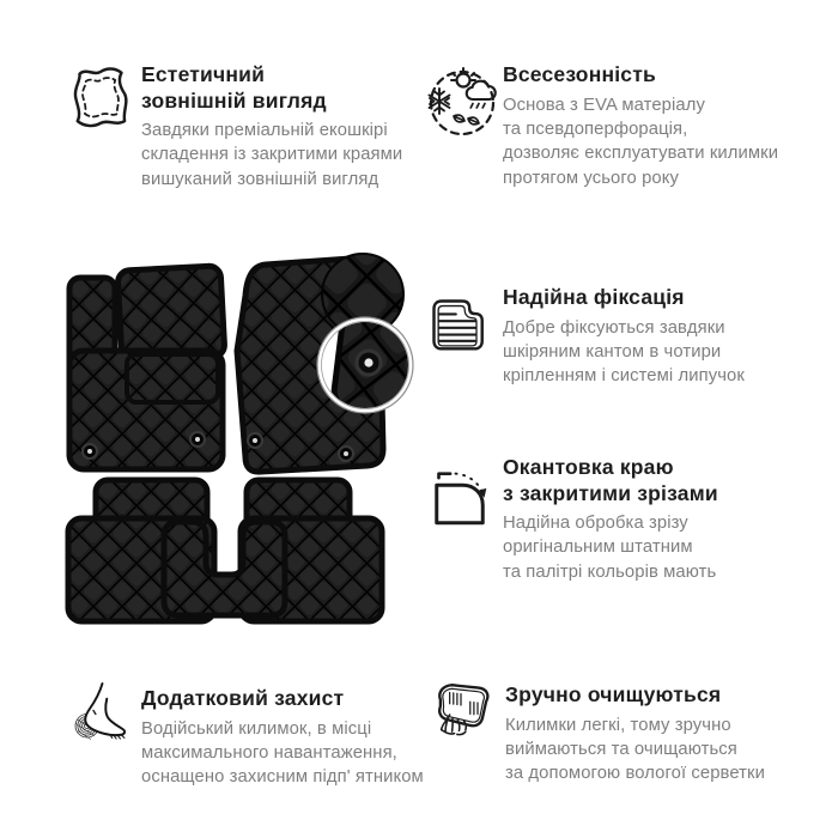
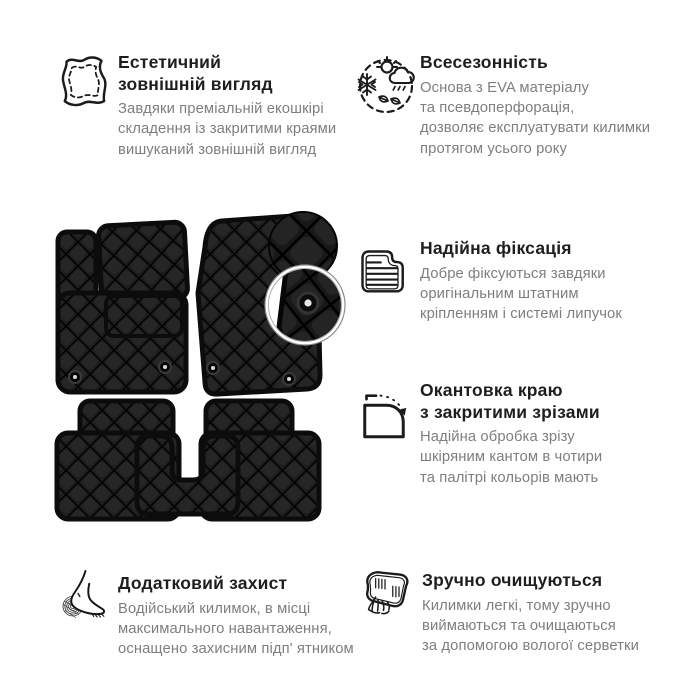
  Естетичний
  зовнішній вигляд
  Завдяки преміальній екошкірі
  складення із закритими краями
  вишуканий зовнішній вигляд
  Всесезонність
  Основа з EVA матеріалу
  та псевдоперфорація,
  дозволяє експлуатувати килимки
  протягом усього року
  Надійна фіксація
  Добре фіксуються завдяки
- шкіряним кантом в чотири
+ оригінальним штатним
  кріпленням і системі липучок
  Окантовка краю
  з закритими зрізами
  Надійна обробка зрізу
- оригінальним штатним
+ шкіряним кантом в чотири
  та палітрі кольорів мають
  Додатковий захист
  Водійський килимок, в місці
  максимального навантаження,
  оснащено захисним підп' ятником
  Зручно очищуються
  Килимки легкі, тому зручно
  виймаються та очищаються
  за допомогою вологої серветки
